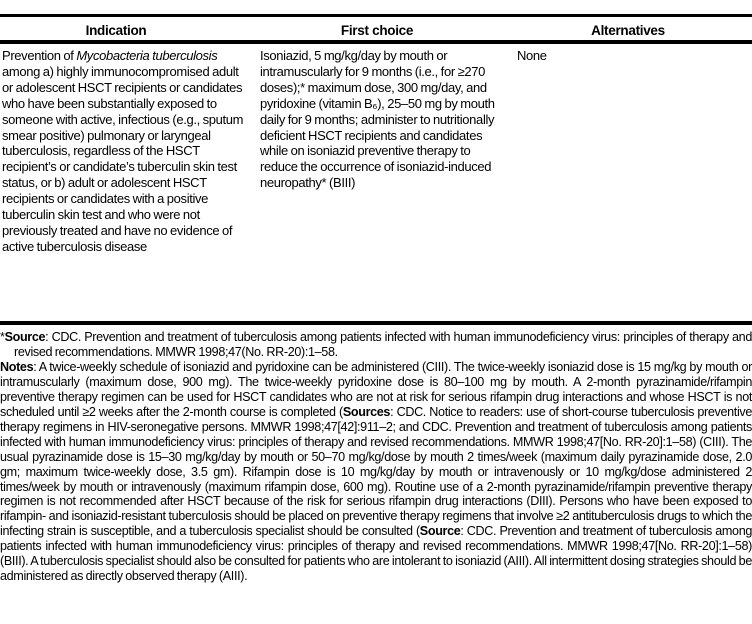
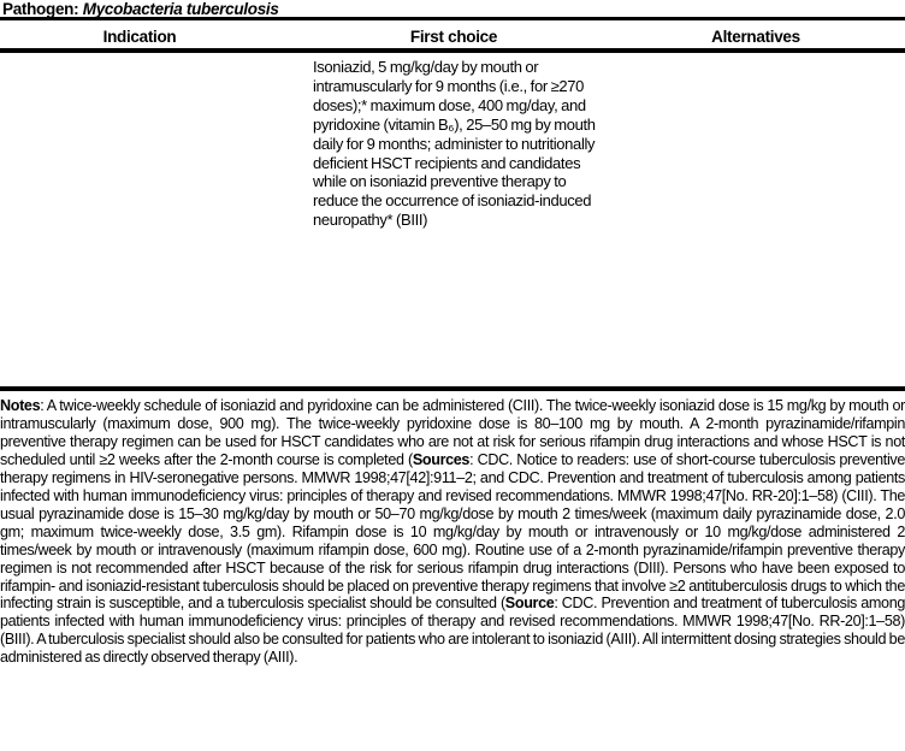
+ Pathogen: Mycobacteria tuberculosis
  Indication
  First choice
  Alternatives
- Prevention of Mycobacteria tuberculosis among a) highly immunocompromised adult or adolescent HSCT recipients or candidates who have been substantially exposed to someone with active, infectious (e.g., sputum smear positive) pulmonary or laryngeal tuberculosis, regardless of the HSCT recipient’s or candidate’s tuberculin skin test status, or b) adult or adolescent HSCT recipients or candidates with a positive tuberculin skin test and who were not previously treated and have no evidence of active tuberculosis disease
- Isoniazid, 5 mg/kg/day by mouth or intramuscularly for 9 months (i.e., for ≥270 doses);* maximum dose, 300 mg/day, and pyridoxine (vitamin B₆), 25–50 mg by mouth daily for 9 months; administer to nutritionally deficient HSCT recipients and candidates while on isoniazid preventive therapy to reduce the occurrence of isoniazid-induced neuropathy* (BIII)
+ Isoniazid, 5 mg/kg/day by mouth or intramuscularly for 9 months (i.e., for ≥270 doses);* maximum dose, 400 mg/day, and pyridoxine (vitamin B₆), 25–50 mg by mouth daily for 9 months; administer to nutritionally deficient HSCT recipients and candidates while on isoniazid preventive therapy to reduce the occurrence of isoniazid-induced neuropathy* (BIII)
- None
- *Source: CDC. Prevention and treatment of tuberculosis among patients infected with human immunodeficiency virus: principles of therapy and revised recommendations. MMWR 1998;47(No. RR-20):1–58.
  Notes: A twice-weekly schedule of isoniazid and pyridoxine can be administered (CIII). The twice-weekly isoniazid dose is 15 mg/kg by mouth or intramuscularly (maximum dose, 900 mg). The twice-weekly pyridoxine dose is 80–100 mg by mouth. A 2-month pyrazinamide/rifampin preventive therapy regimen can be used for HSCT candidates who are not at risk for serious rifampin drug interactions and whose HSCT is not scheduled until ≥2 weeks after the 2-month course is completed (Sources: CDC. Notice to readers: use of short-course tuberculosis preventive therapy regimens in HIV-seronegative persons. MMWR 1998;47[42]:911–2; and CDC. Prevention and treatment of tuberculosis among patients infected with human immunodeficiency virus: principles of therapy and revised recommendations. MMWR 1998;47[No. RR-20]:1–58) (CIII). The usual pyrazinamide dose is 15–30 mg/kg/day by mouth or 50–70 mg/kg/dose by mouth 2 times/week (maximum daily pyrazinamide dose, 2.0 gm; maximum twice-weekly dose, 3.5 gm). Rifampin dose is 10 mg/kg/day by mouth or intravenously or 10 mg/kg/dose administered 2 times/week by mouth or intravenously (maximum rifampin dose, 600 mg). Routine use of a 2-month pyrazinamide/rifampin preventive therapy regimen is not recommended after HSCT because of the risk for serious rifampin drug interactions (DIII). Persons who have been exposed to rifampin- and isoniazid-resistant tuberculosis should be placed on preventive therapy regimens that involve ≥2 antituberculosis drugs to which the infecting strain is susceptible, and a tuberculosis specialist should be consulted (Source: CDC. Prevention and treatment of tuberculosis among patients infected with human immunodeficiency virus: principles of therapy and revised recommendations. MMWR 1998;47[No. RR-20]:1–58) (BIII). A tuberculosis specialist should also be consulted for patients who are intolerant to isoniazid (AIII). All intermittent dosing strategies should be administered as directly observed therapy (AIII).
